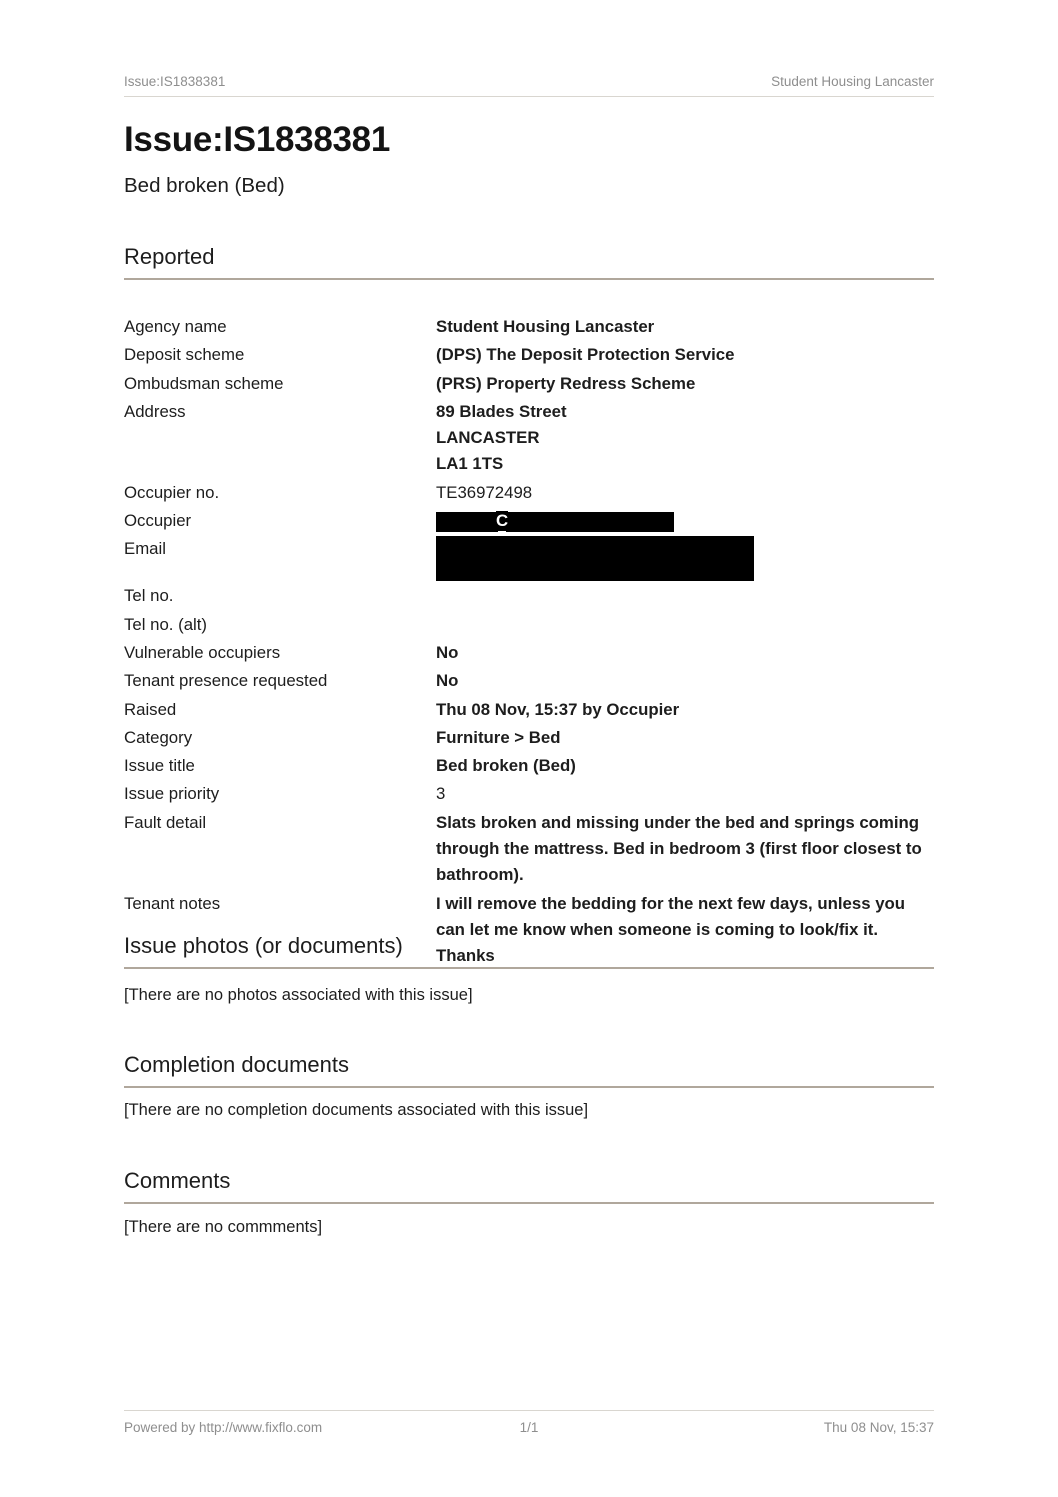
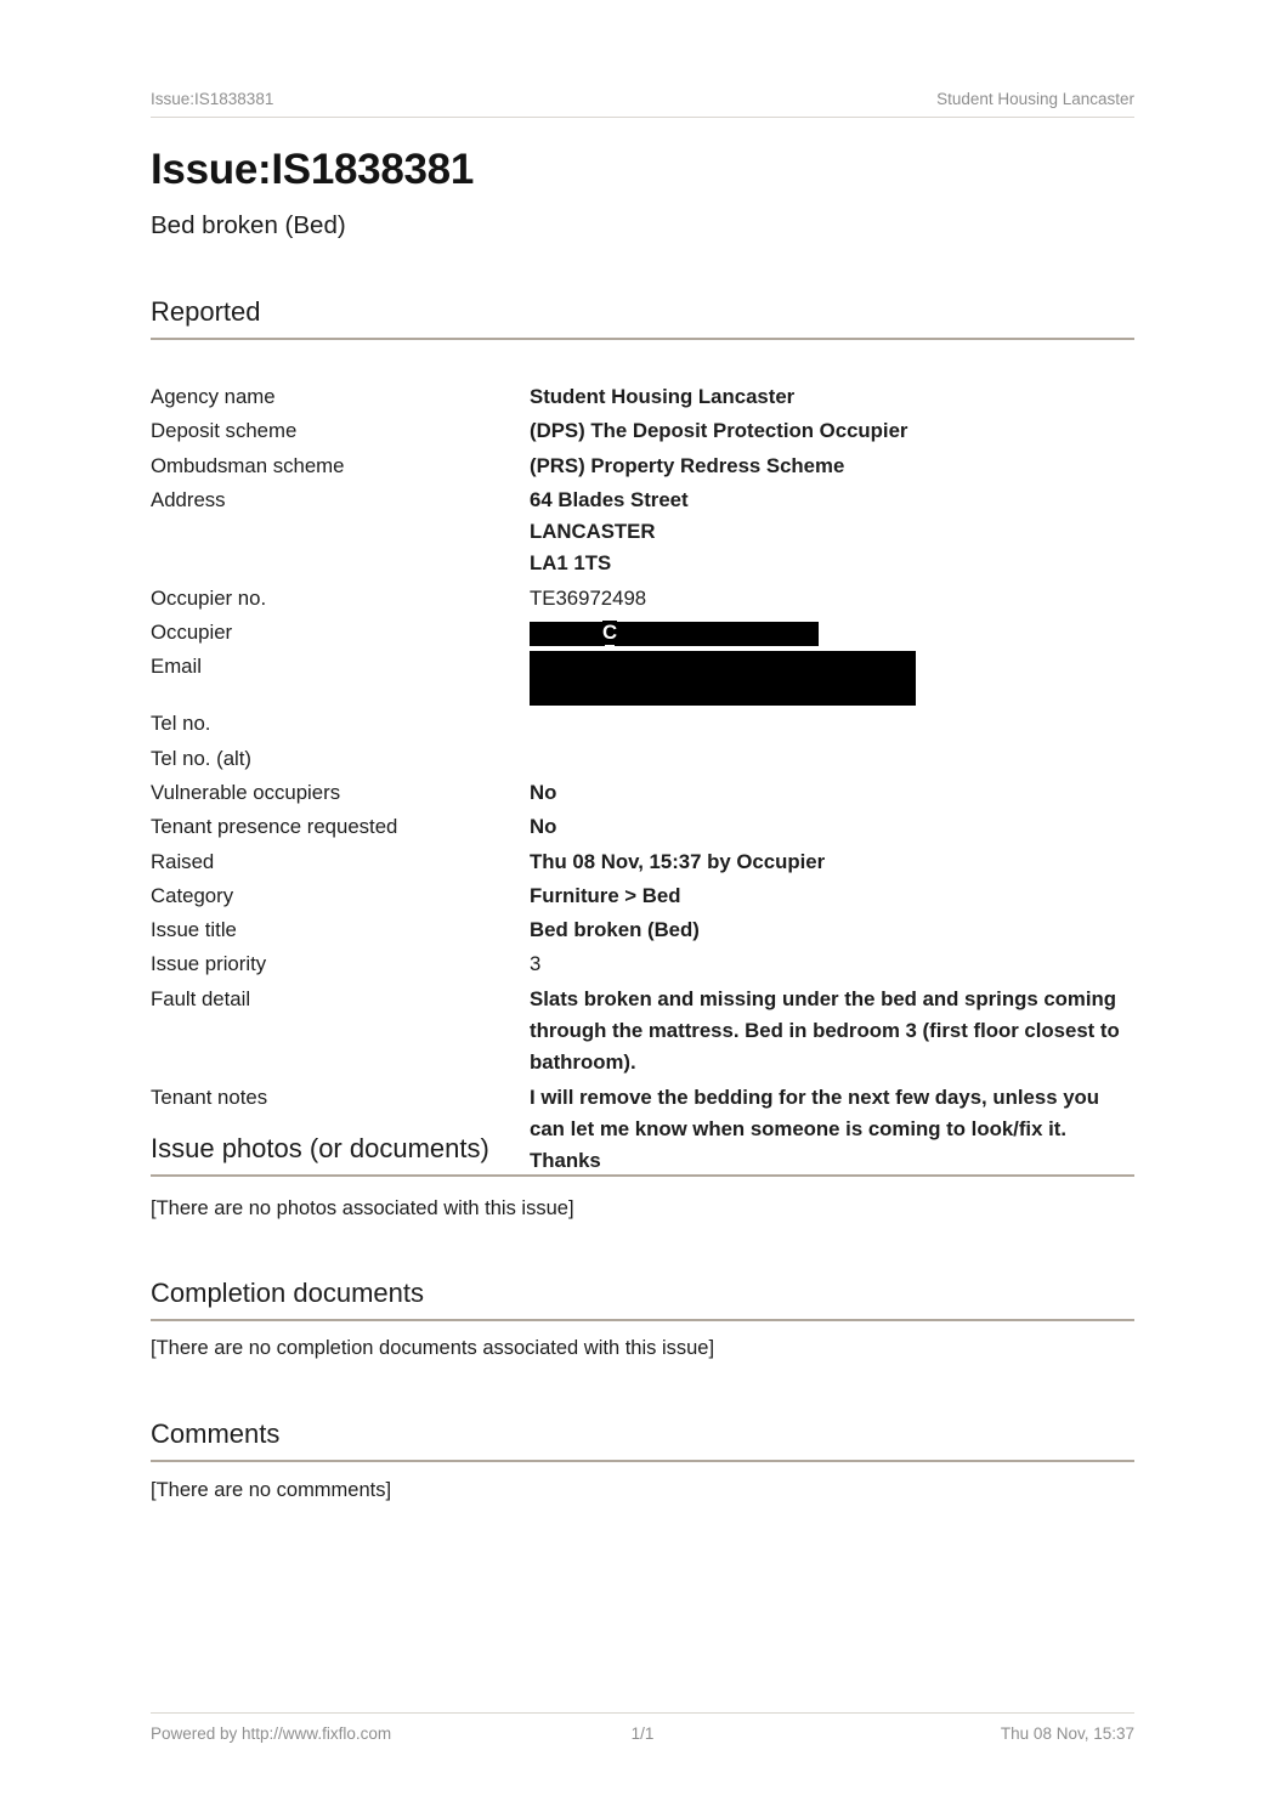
  Issue:IS1838381
  Student Housing Lancaster
  Issue:IS1838381
  Bed broken (Bed)
  Reported
  Agency name	Student Housing Lancaster
- Deposit scheme	(DPS) The Deposit Protection Service
+ Deposit scheme	(DPS) The Deposit Protection Occupier
  Ombudsman scheme	(PRS) Property Redress Scheme
- Address	89 Blades Street LANCASTER LA1 1TS
+ Address	64 Blades Street LANCASTER LA1 1TS
  Occupier no.	TE36972498
  Occupier	C
  Email
  Tel no.
  Tel no. (alt)
  Vulnerable occupiers	No
  Tenant presence requested	No
  Raised	Thu 08 Nov, 15:37 by Occupier
  Category	Furniture > Bed
  Issue title	Bed broken (Bed)
  Issue priority	3
  Fault detail	Slats broken and missing under the bed and springs coming through the mattress. Bed in bedroom 3 (first floor closest to bathroom).
  Tenant notes	I will remove the bedding for the next few days, unless you can let me know when someone is coming to look/fix it. Thanks
  Issue photos (or documents)
  [There are no photos associated with this issue]
  Completion documents
  [There are no completion documents associated with this issue]
  Comments
  [There are no commments]
  Powered by http://www.fixflo.com
  1/1
  Thu 08 Nov, 15:37
